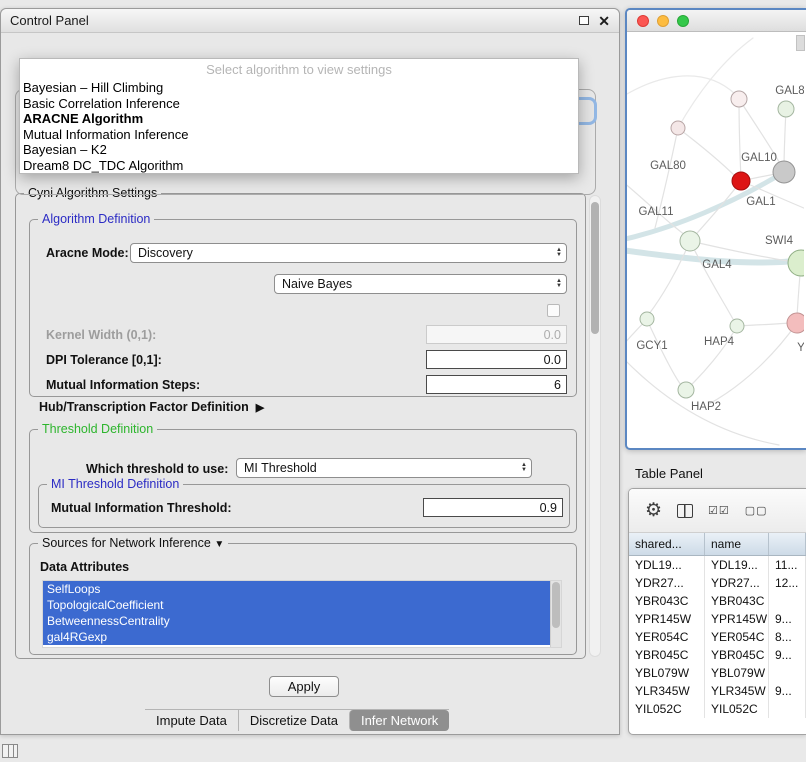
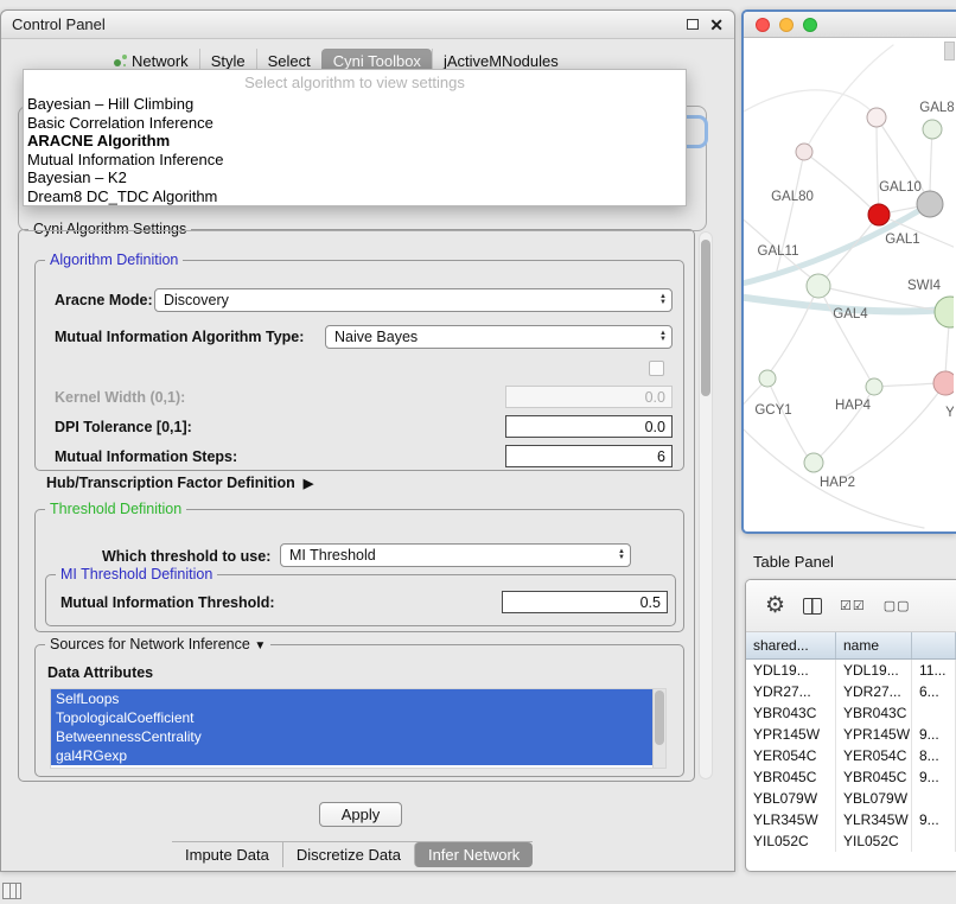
  Control Panel
  ✕
+ Network
+ Style
+ Select
+ Cyni Toolbox
+ jActiveMNodules
  Select algorithm to view settings
  Bayesian – Hill Climbing
  Basic Correlation Inference
  ARACNE Algorithm
  Mutual Information Inference
  Bayesian – K2
  Dream8 DC_TDC Algorithm
  Cyni Algorithm Settings
  Algorithm Definition
  Aracne Mode:
  Discovery
+ Mutual Information Algorithm Type:
  Naive Bayes
  Kernel Width (0,1):
  0.0
  DPI Tolerance [0,1]:
  0.0
  Mutual Information Steps:
  6
  Hub/Transcription Factor Definition
  ▶
  Threshold Definition
  Which threshold to use:
  MI Threshold
  MI Threshold Definition
  Mutual Information Threshold:
- 0.9
+ 0.5
  Sources for Network Inference ▼
  Data Attributes
  SelfLoops
  TopologicalCoefficient
  BetweennessCentrality
  gal4RGexp
  Apply
  Impute Data
  Discretize Data
  Infer Network
  GAL8
  GAL80
  GAL10
  GAL1
  GAL11
  SWI4
  GAL4
  GCY1
  HAP4
  Y
  HAP2
  Table Panel
  ⚙
  ☑☑
  ▢▢
  shared...
  name
  YDL19...
  YDL19...
  11...
  YDR27...
  YDR27...
- 12...
+ 6...
  YBR043C
  YBR043C
  YPR145W
  YPR145W
  9...
  YER054C
  YER054C
  8...
  YBR045C
  YBR045C
  9...
  YBL079W
  YBL079W
  YLR345W
  YLR345W
  9...
  YIL052C
  YIL052C
